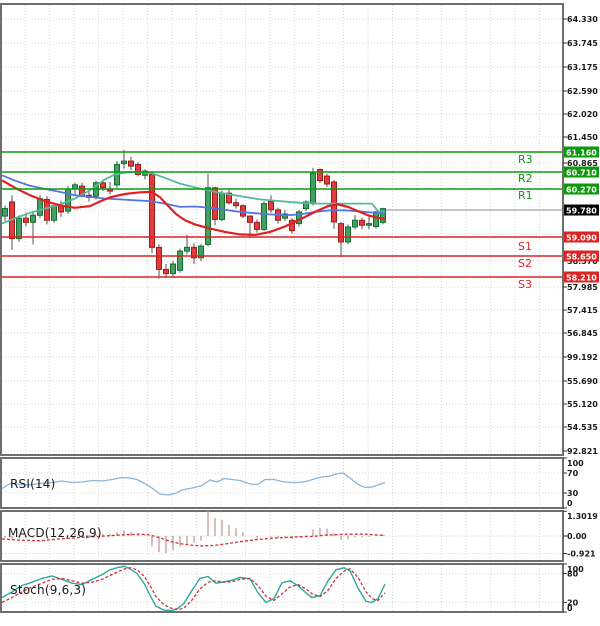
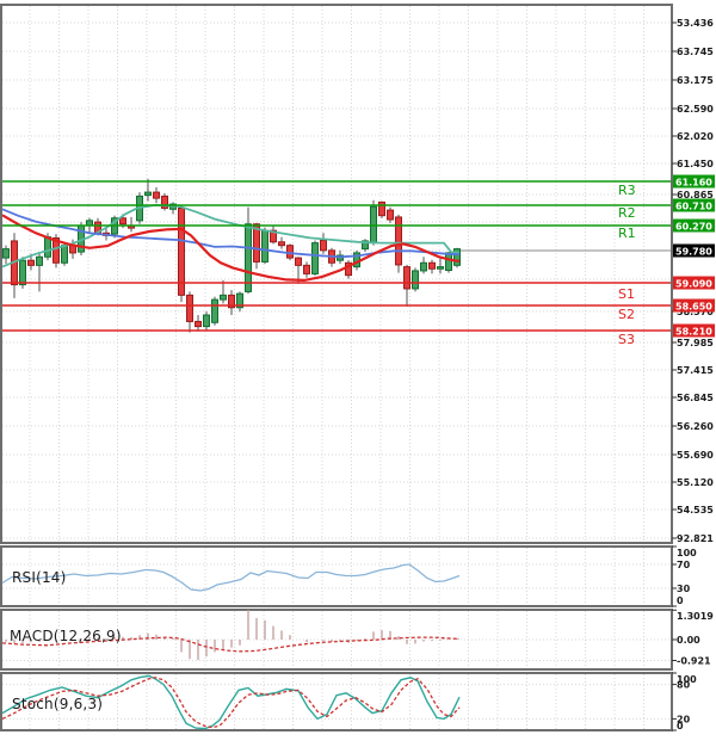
  R3
  R2
  R1
  S1
  S2
  S3
- 64.330
+ 53.436
  63.745
  63.175
  62.590
  62.020
  61.450
  60.865
  57.985
  57.415
  56.845
- 99.192
+ 56.260
  55.690
  55.120
  54.535
  92.821
  61.160
  60.710
  60.270
  59.090
  58.650
  58.210
  59.780
  100
  70
  30
  0
  1.3019
  0.00
  -0.921
  100
  80
  20
  0
  RSI(14)
  MACD(12,26,9)
  Stoch(9,6,3)
